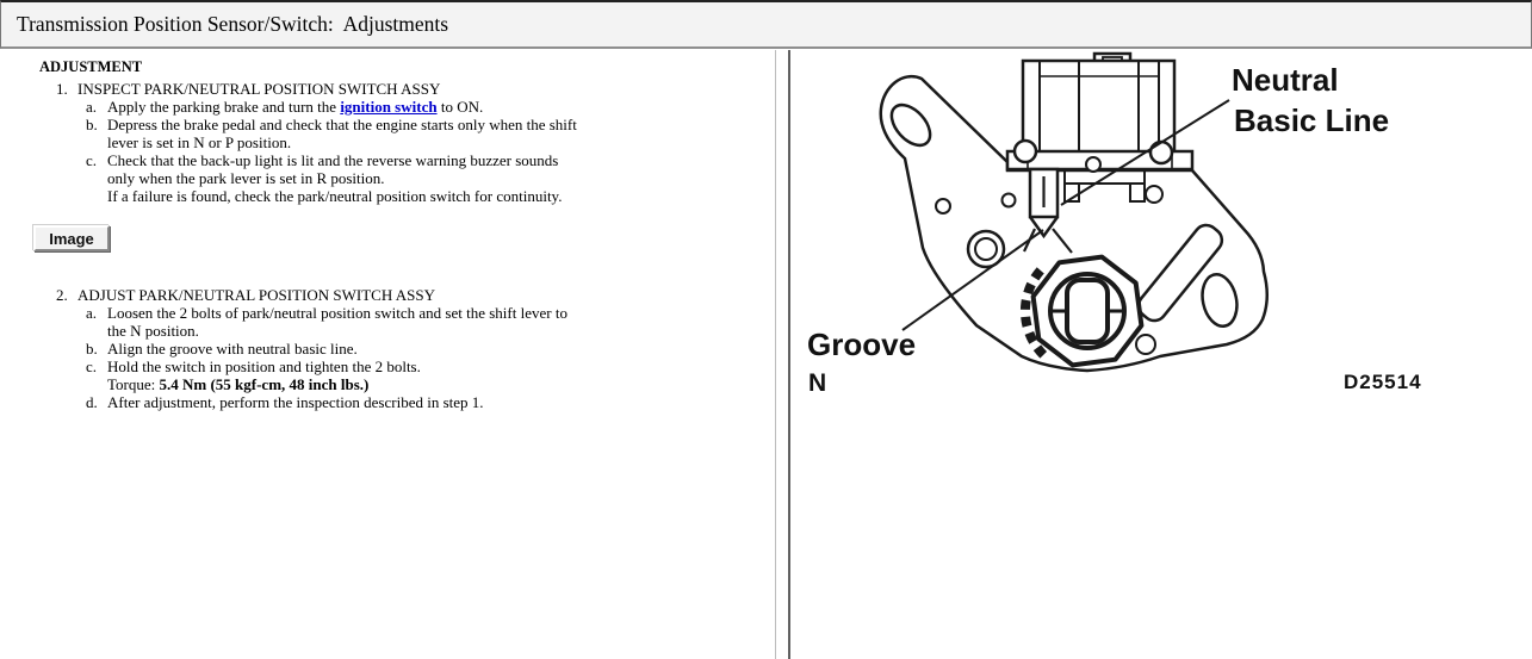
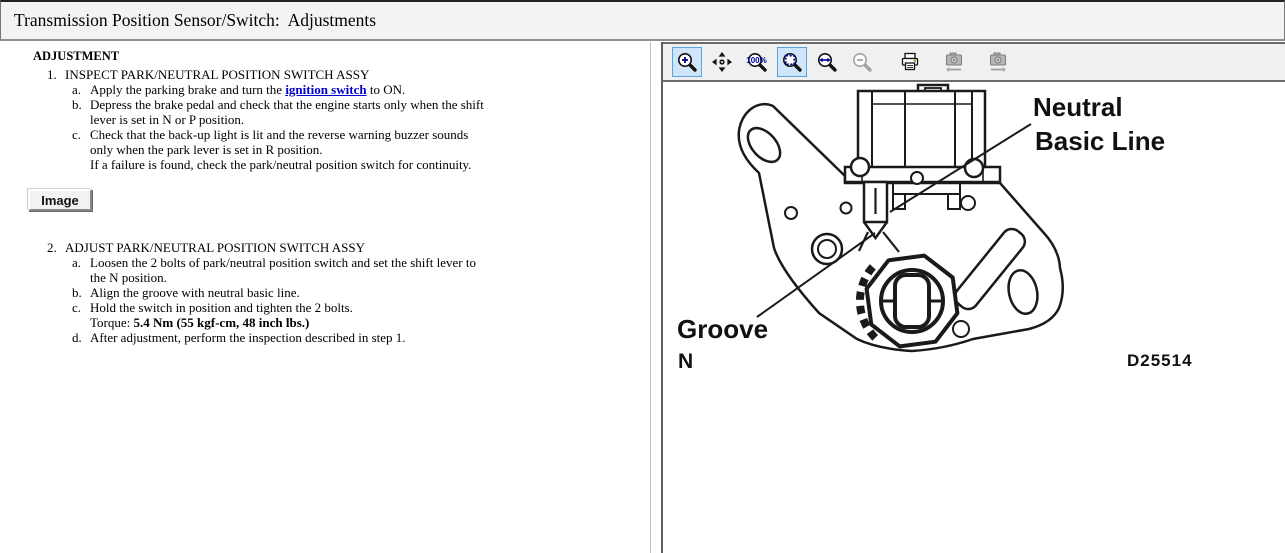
  Transmission Position Sensor/Switch: Adjustments
  ADJUSTMENT
  1.
  INSPECT PARK/NEUTRAL POSITION SWITCH ASSY
  a.
  Apply the parking brake and turn the ignition switch to ON.
  b.
  Depress the brake pedal and check that the engine starts only when the shift lever is set in N or P position.
  c.
  Check that the back-up light is lit and the reverse warning buzzer sounds only when the park lever is set in R position.
  If a failure is found, check the park/neutral position switch for continuity.
  Image
  2.
  ADJUST PARK/NEUTRAL POSITION SWITCH ASSY
  a.
  Loosen the 2 bolts of park/neutral position switch and set the shift lever to the N position.
  b.
  Align the groove with neutral basic line.
  c.
  Hold the switch in position and tighten the 2 bolts.
  Torque: 5.4 Nm (55 kgf-cm, 48 inch lbs.)
  d.
  After adjustment, perform the inspection described in step 1.
+ 100%
  Neutral
  Basic Line
  Groove
  N
  D25514
